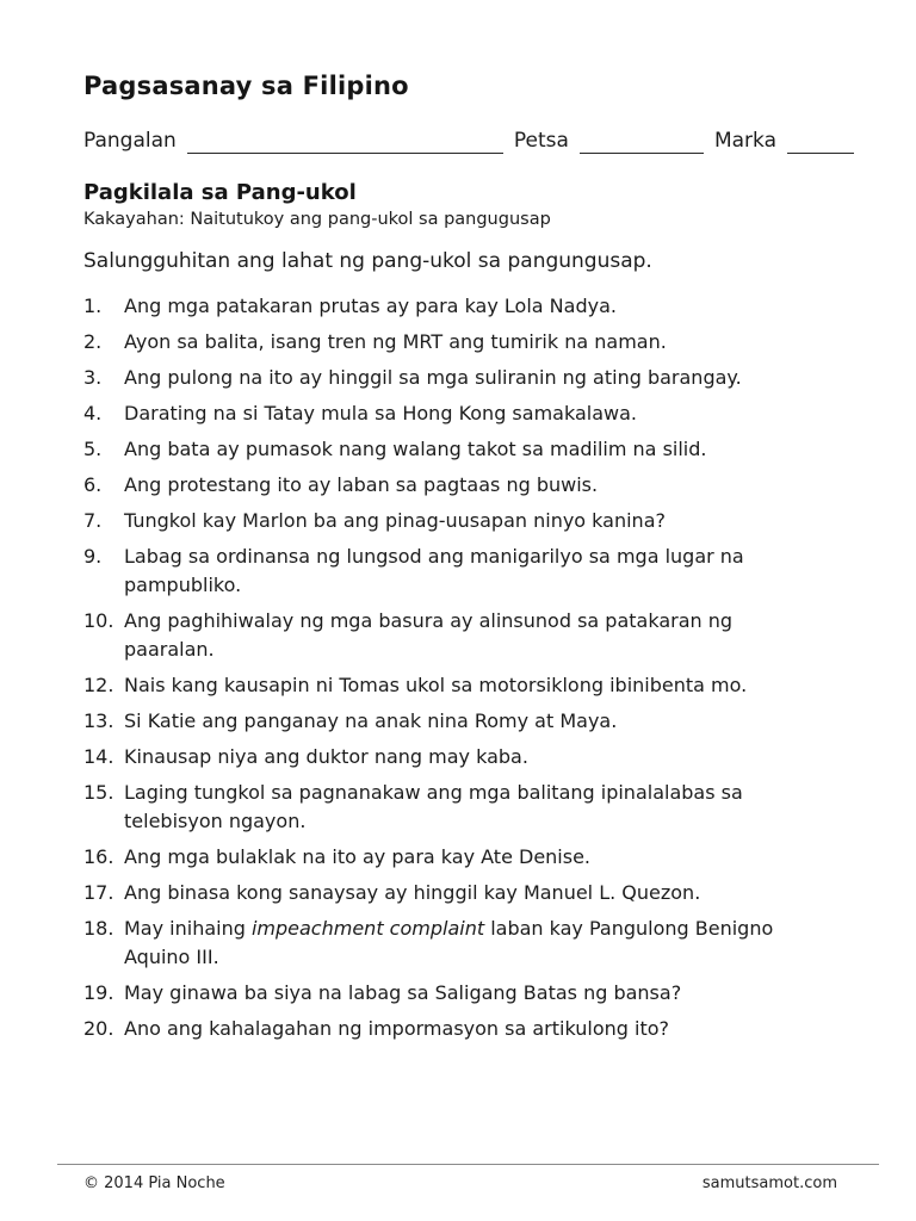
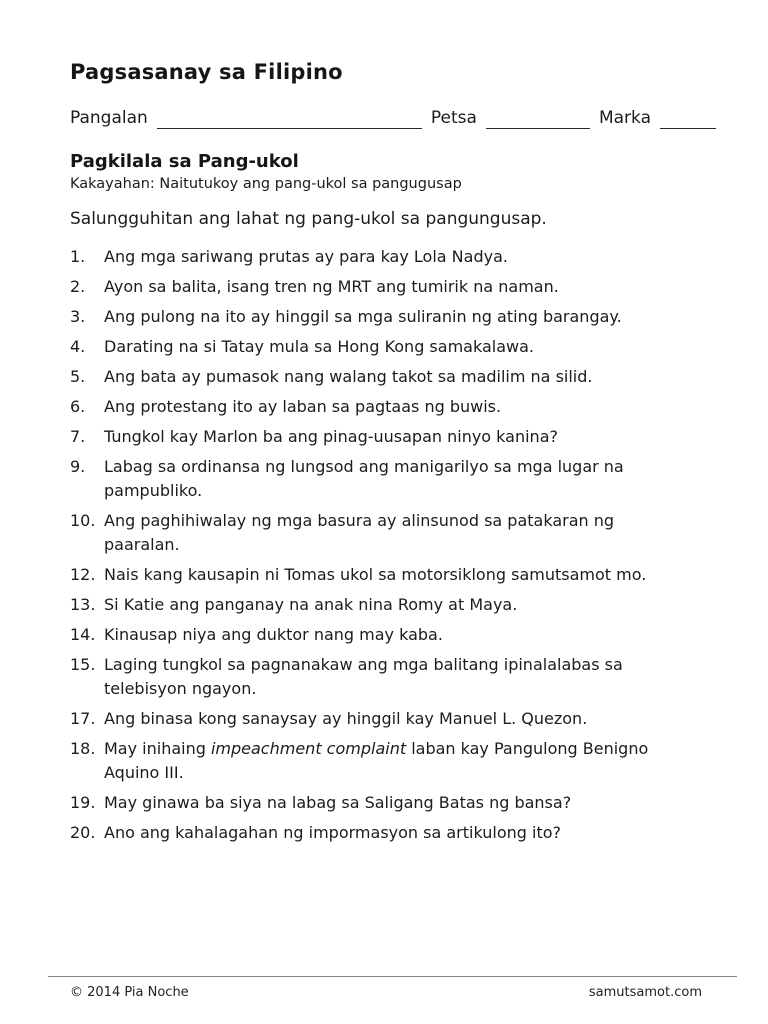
  Pagsasanay sa Filipino
  Pangalan
  Petsa
  Marka
  Pagkilala sa Pang-ukol
  Kakayahan: Naitutukoy ang pang-ukol sa pangugusap
  Salungguhitan ang lahat ng pang-ukol sa pangungusap.
  1.
- Ang mga patakaran prutas ay para kay Lola Nadya.
+ Ang mga sariwang prutas ay para kay Lola Nadya.
  2.
  Ayon sa balita, isang tren ng MRT ang tumirik na naman.
  3.
  Ang pulong na ito ay hinggil sa mga suliranin ng ating barangay.
  4.
  Darating na si Tatay mula sa Hong Kong samakalawa.
  5.
  Ang bata ay pumasok nang walang takot sa madilim na silid.
  6.
  Ang protestang ito ay laban sa pagtaas ng buwis.
  7.
  Tungkol kay Marlon ba ang pinag-uusapan ninyo kanina?
  9.
  Labag sa ordinansa ng lungsod ang manigarilyo sa mga lugar na
  pampubliko.
  10.
  Ang paghihiwalay ng mga basura ay alinsunod sa patakaran ng
  paaralan.
  12.
- Nais kang kausapin ni Tomas ukol sa motorsiklong ibinibenta mo.
+ Nais kang kausapin ni Tomas ukol sa motorsiklong samutsamot mo.
  13.
  Si Katie ang panganay na anak nina Romy at Maya.
  14.
  Kinausap niya ang duktor nang may kaba.
  15.
  Laging tungkol sa pagnanakaw ang mga balitang ipinalalabas sa
  telebisyon ngayon.
- 16.
- Ang mga bulaklak na ito ay para kay Ate Denise.
  17.
  Ang binasa kong sanaysay ay hinggil kay Manuel L. Quezon.
  18.
  May inihaing impeachment complaint laban kay Pangulong Benigno
  Aquino III.
  19.
  May ginawa ba siya na labag sa Saligang Batas ng bansa?
  20.
  Ano ang kahalagahan ng impormasyon sa artikulong ito?
  © 2014 Pia Noche
  samutsamot.com
